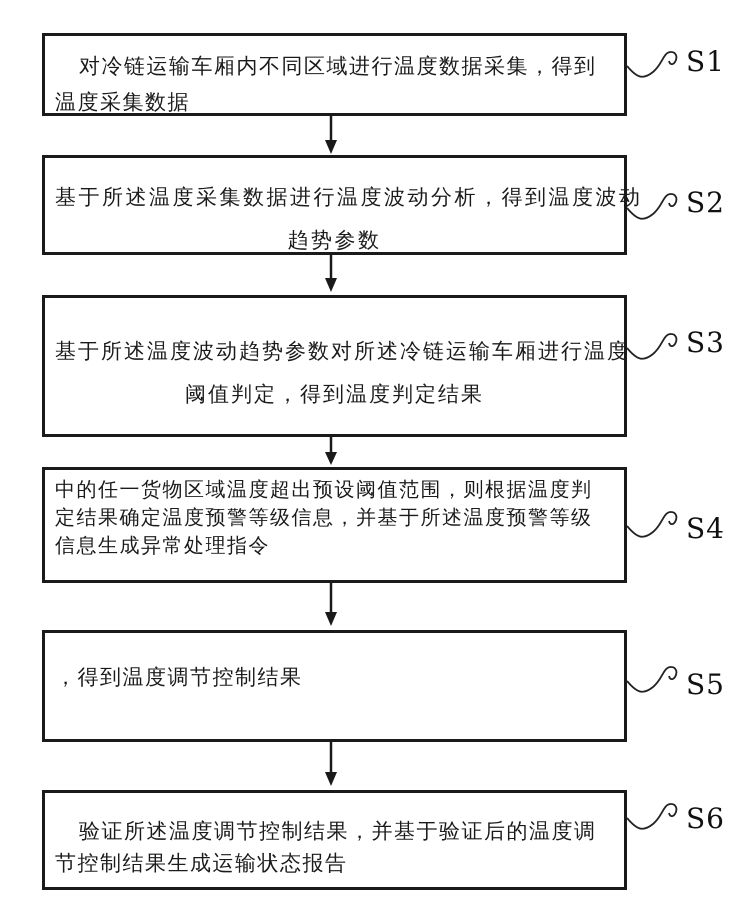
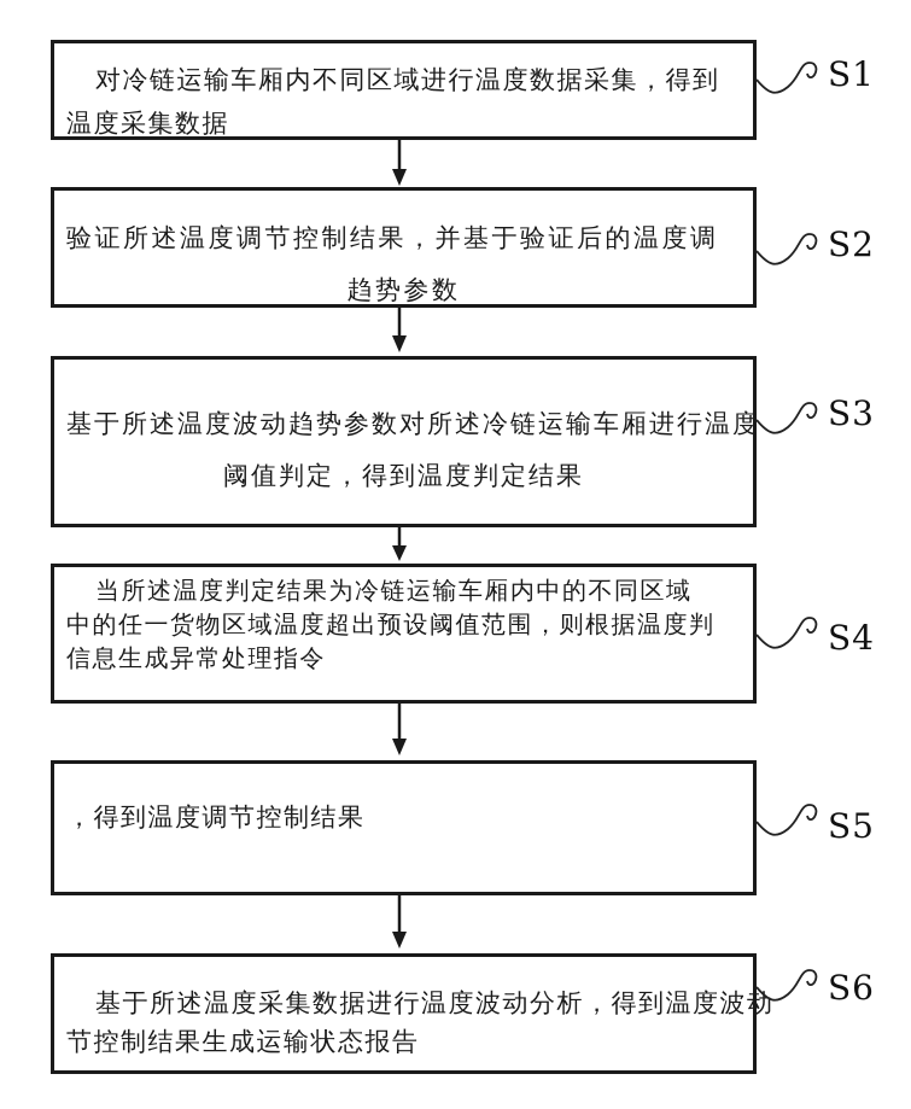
  对冷链运输车厢内不同区域进行温度数据采集，得到
  温度采集数据
  S1
- 基于所述温度采集数据进行温度波动分析，得到温度波动
+ 验证所述温度调节控制结果，并基于验证后的温度调
  趋势参数
  S2
  基于所述温度波动趋势参数对所述冷链运输车厢进行温度
  阈值判定，得到温度判定结果
  S3
+ 当所述温度判定结果为冷链运输车厢内中的不同区域
  中的任一货物区域温度超出预设阈值范围，则根据温度判
- 定结果确定温度预警等级信息，并基于所述温度预警等级
  信息生成异常处理指令
  S4
  ，得到温度调节控制结果
  S5
- 验证所述温度调节控制结果，并基于验证后的温度调
+ 基于所述温度采集数据进行温度波动分析，得到温度波动
  节控制结果生成运输状态报告
  S6
